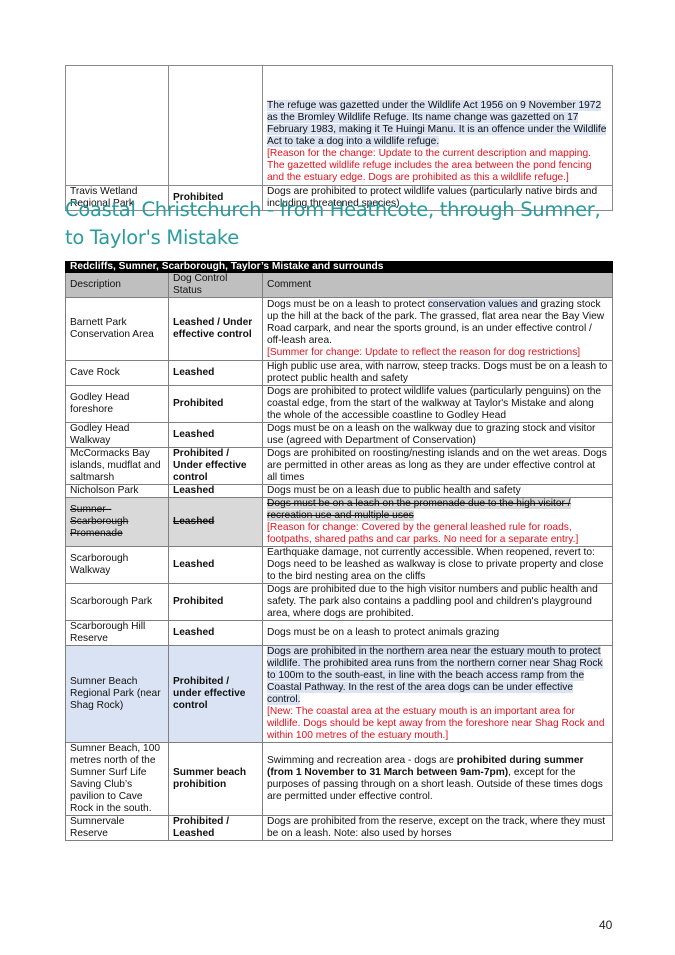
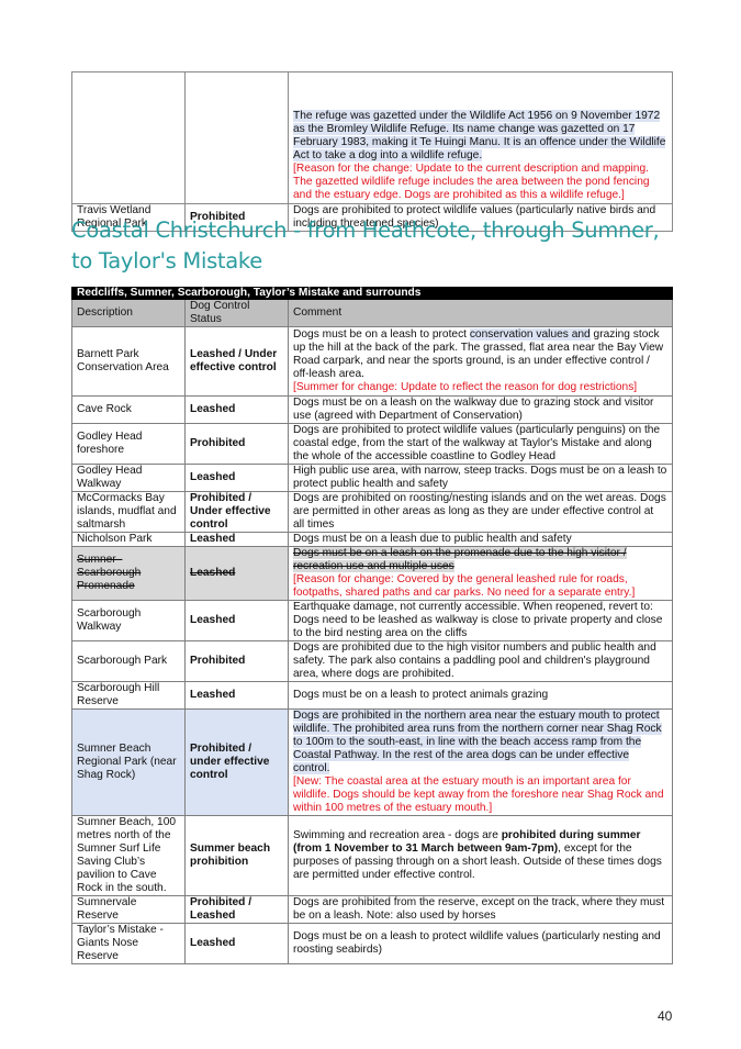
  		The refuge was gazetted under the Wildlife Act 1956 on 9 November 1972 as the Bromley Wildlife Refuge. Its name change was gazetted on 17 February 1983, making it Te Huingi Manu. It is an offence under the Wildlife Act to take a dog into a wildlife refuge. [Reason for the change: Update to the current description and mapping. The gazetted wildlife refuge includes the area between the pond fencing and the estuary edge. Dogs are prohibited as this a wildlife refuge.]
  Travis Wetland Regional Park	Prohibited	Dogs are prohibited to protect wildlife values (particularly native birds and including threatened species)
  Coastal Christchurch - from Heathcote, through Sumner, to Taylor's Mistake
  Redcliffs, Sumner, Scarborough, Taylor’s Mistake and surrounds
  Description	Dog Control Status	Comment
  Barnett Park Conservation Area	Leashed / Under effective control	Dogs must be on a leash to protect conservation values and grazing stock up the hill at the back of the park. The grassed, flat area near the Bay View Road carpark, and near the sports ground, is an under effective control / off-leash area. [Summer for change: Update to reflect the reason for dog restrictions]
- Cave Rock	Leashed	High public use area, with narrow, steep tracks. Dogs must be on a leash to protect public health and safety
+ Cave Rock	Leashed	Dogs must be on a leash on the walkway due to grazing stock and visitor use (agreed with Department of Conservation)
  Godley Head foreshore	Prohibited	Dogs are prohibited to protect wildlife values (particularly penguins) on the coastal edge, from the start of the walkway at Taylor's Mistake and along the whole of the accessible coastline to Godley Head
- Godley Head Walkway	Leashed	Dogs must be on a leash on the walkway due to grazing stock and visitor use (agreed with Department of Conservation)
+ Godley Head Walkway	Leashed	High public use area, with narrow, steep tracks. Dogs must be on a leash to protect public health and safety
  McCormacks Bay islands, mudflat and saltmarsh	Prohibited / Under effective control	Dogs are prohibited on roosting/nesting islands and on the wet areas. Dogs are permitted in other areas as long as they are under effective control at all times
  Nicholson Park	Leashed	Dogs must be on a leash due to public health and safety
  Sumner– Scarborough Promenade	Leashed	Dogs must be on a leash on the promenade due to the high visitor / recreation use and multiple uses [Reason for change: Covered by the general leashed rule for roads, footpaths, shared paths and car parks. No need for a separate entry.]
  Scarborough Walkway	Leashed	Earthquake damage, not currently accessible. When reopened, revert to: Dogs need to be leashed as walkway is close to private property and close to the bird nesting area on the cliffs
  Scarborough Park	Prohibited	Dogs are prohibited due to the high visitor numbers and public health and safety. The park also contains a paddling pool and children's playground area, where dogs are prohibited.
  Scarborough Hill Reserve	Leashed	Dogs must be on a leash to protect animals grazing
  Sumner Beach Regional Park (near Shag Rock)	Prohibited / under effective control	Dogs are prohibited in the northern area near the estuary mouth to protect wildlife. The prohibited area runs from the northern corner near Shag Rock to 100m to the south-east, in line with the beach access ramp from the Coastal Pathway. In the rest of the area dogs can be under effective control. [New: The coastal area at the estuary mouth is an important area for wildlife. Dogs should be kept away from the foreshore near Shag Rock and within 100 metres of the estuary mouth.]
  Sumner Beach, 100 metres north of the Sumner Surf Life Saving Club’s pavilion to Cave Rock in the south.	Summer beach prohibition	Swimming and recreation area - dogs are prohibited during summer (from 1 November to 31 March between 9am-7pm), except for the purposes of passing through on a short leash. Outside of these times dogs are permitted under effective control.
  Sumnervale Reserve	Prohibited / Leashed	Dogs are prohibited from the reserve, except on the track, where they must be on a leash. Note: also used by horses
+ Taylor’s Mistake - Giants Nose Reserve	Leashed	Dogs must be on a leash to protect wildlife values (particularly nesting and roosting seabirds)
  40
